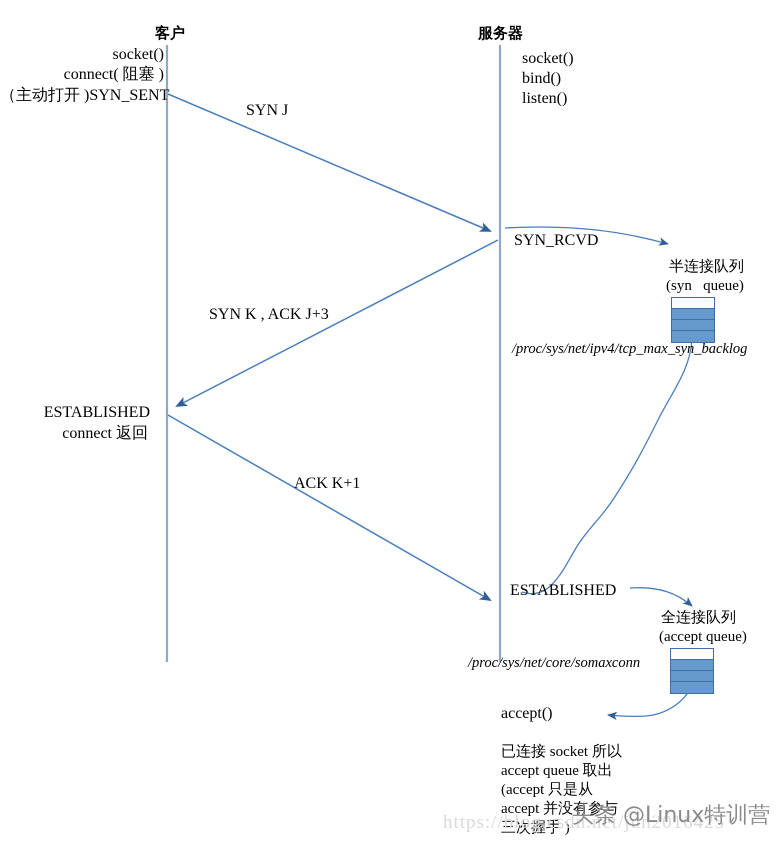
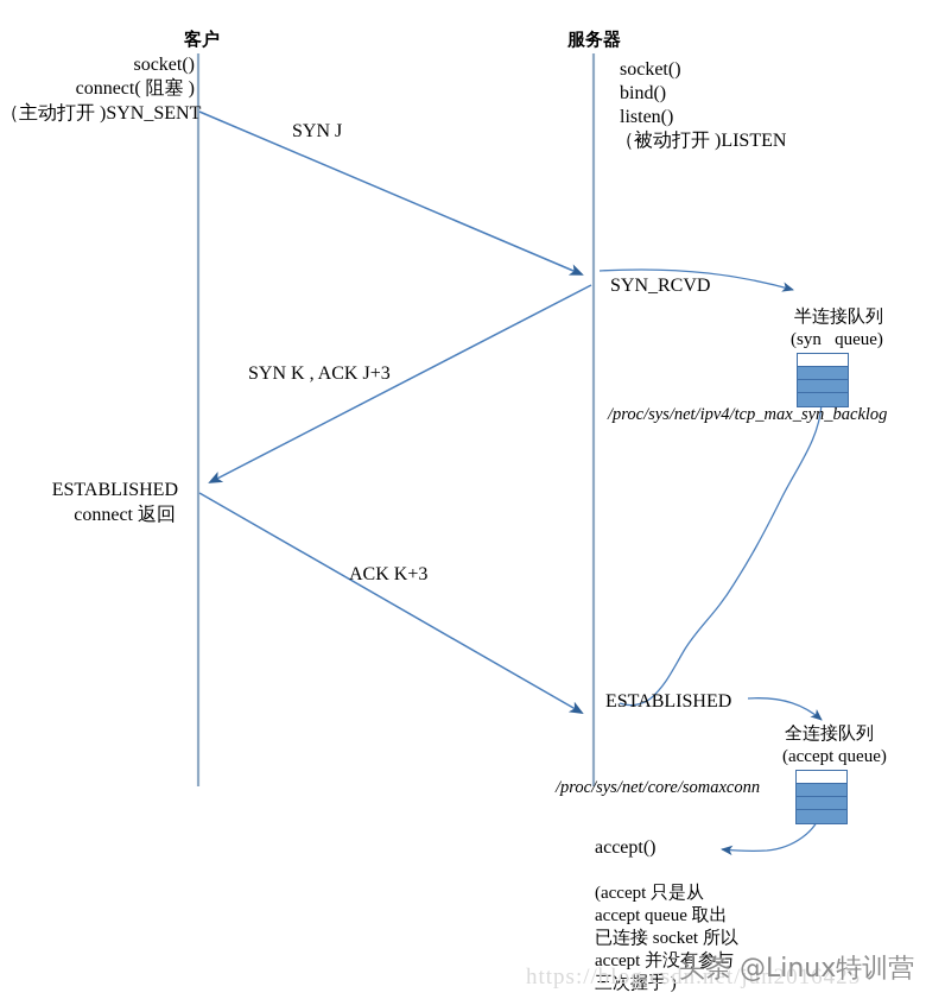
  客户
  服务器
  socket()
  connect( 阻塞 )
  （主动打开 )SYN_SENT
  socket()
  bind()
  listen()
+ （被动打开 )LISTEN
  SYN J
  SYN K , ACK J+3
- ACK K+1
+ ACK K+3
  ESTABLISHED
  connect 返回
  SYN_RCVD
  ESTABLISHED
  accept()
  半连接队列
  (syn queue)
  /proc/sys/net/ipv4/tcp_max_syn_backlog
  全连接队列
  (accept queue)
  /proc/sys/net/core/somaxconn
- 已连接 socket 所以
+ (accept 只是从
  accept queue 取出
- (accept 只是从
+ 已连接 socket 所以
  accept 并没有参与
  三次握手 )
  https://blog.csdn.net/jun2016425
  头条 @Linux特训营
